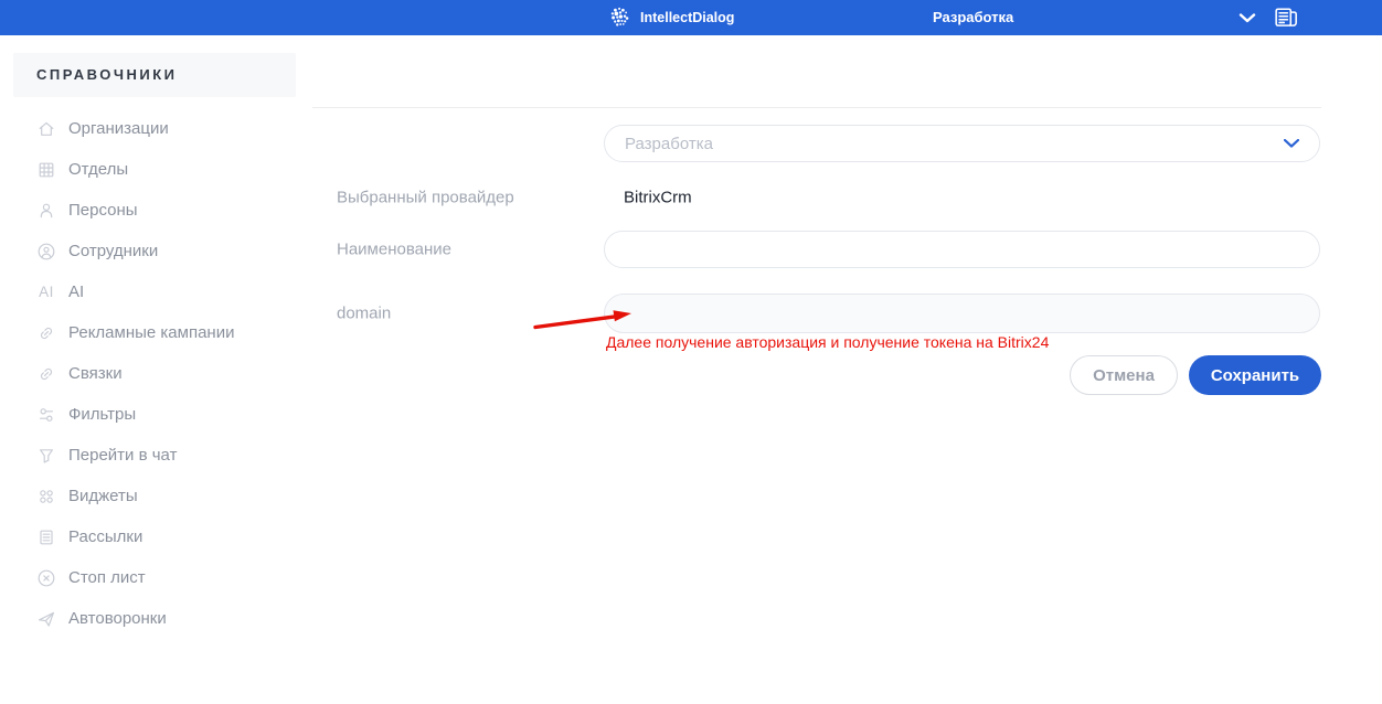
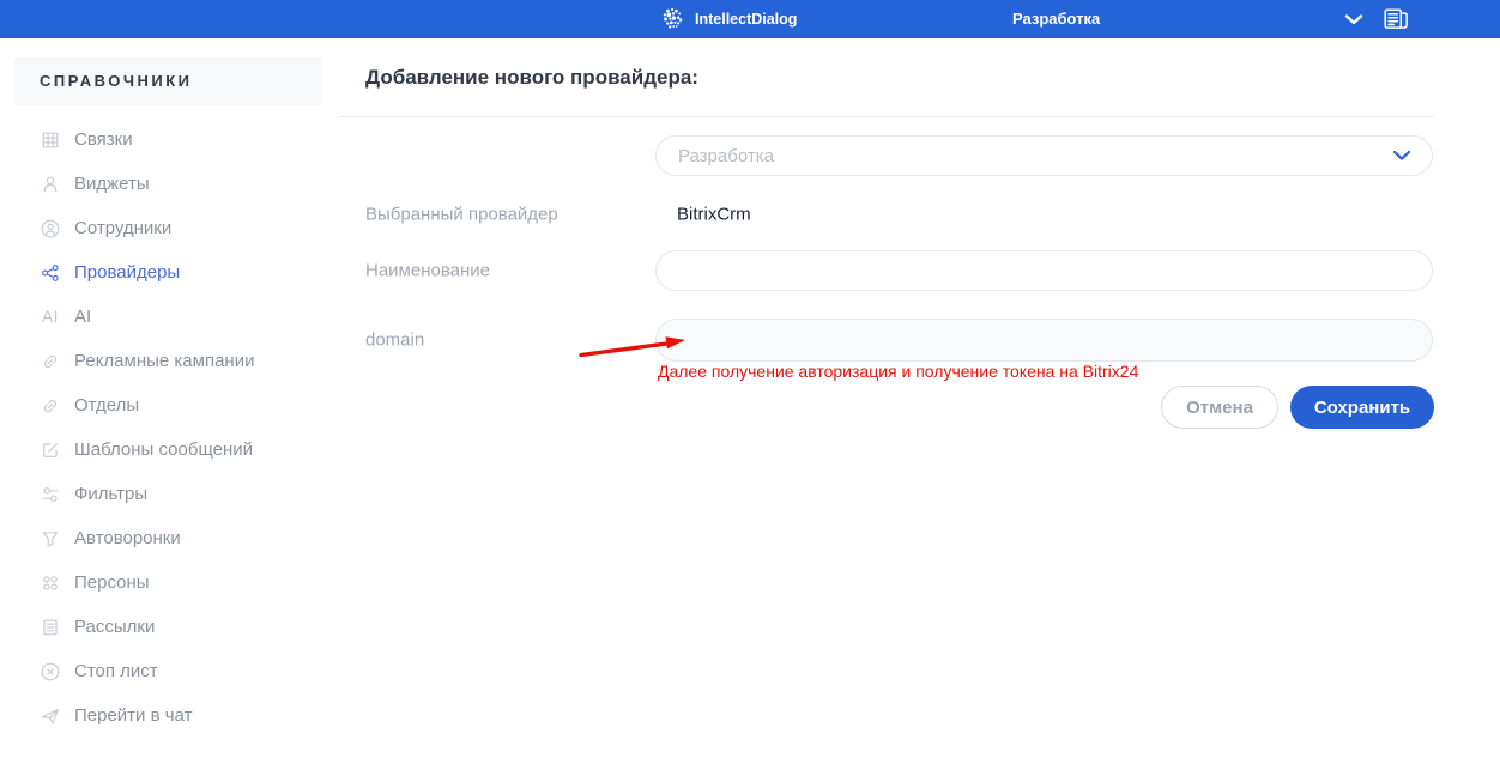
  IntellectDialog
  Разработка
  СПРАВОЧНИКИ
- Организации
- Отделы
+ Связки
- Персоны
+ Виджеты
  Сотрудники
+ Провайдеры
  AI
  AI
  Рекламные кампании
- Связки
+ Отделы
+ Шаблоны сообщений
  Фильтры
- Перейти в чат
+ Автоворонки
- Виджеты
+ Персоны
  Рассылки
  Стоп лист
- Автоворонки
+ Перейти в чат
+ Добавление нового провайдера:
  Разработка
  Выбранный провайдер
  BitrixCrm
  Наименование
  domain
  Далее получение авторизация и получение токена на Bitrix24
  Отмена
  Сохранить
